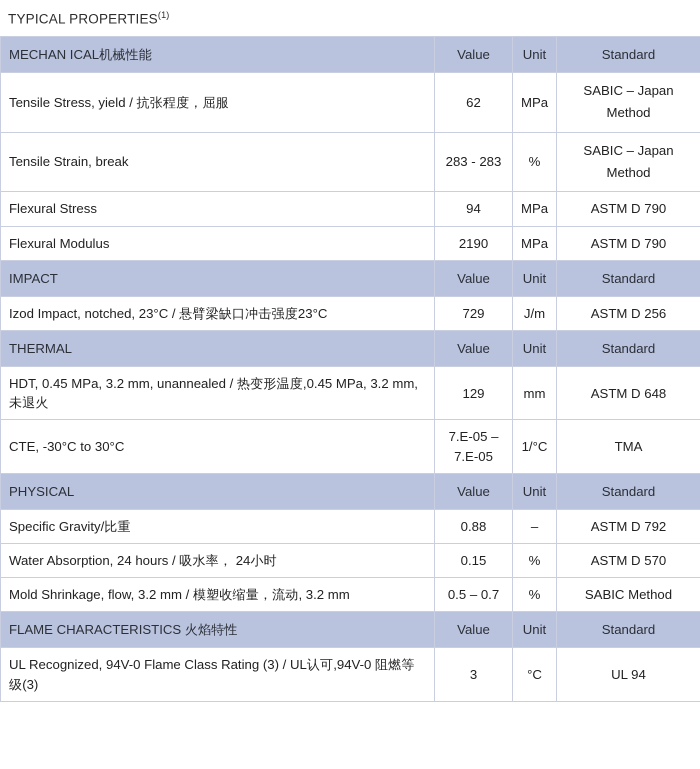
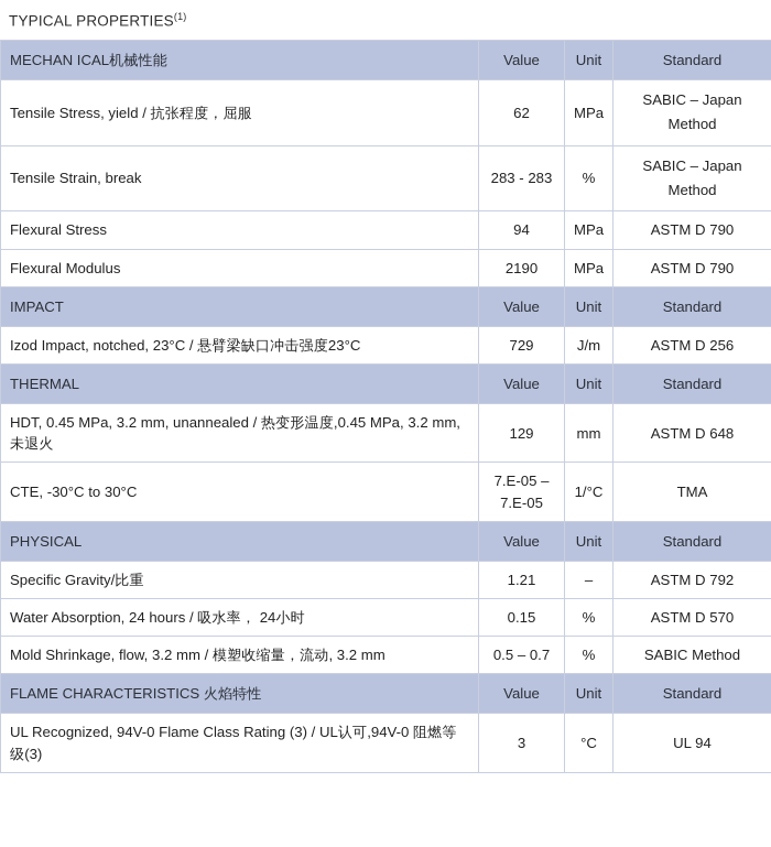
  TYPICAL PROPERTIES(1)
  MECHAN ICAL机械性能	Value	Unit	Standard
  Tensile Stress, yield / 抗张程度，屈服	62	MPa	SABIC – Japan Method
  Tensile Strain, break	283 - 283	%	SABIC – Japan Method
  Flexural Stress	94	MPa	ASTM D 790
  Flexural Modulus	2190	MPa	ASTM D 790
  IMPACT	Value	Unit	Standard
  Izod Impact, notched, 23°C / 悬臂梁缺口冲击强度23°C	729	J/m	ASTM D 256
  THERMAL	Value	Unit	Standard
  HDT, 0.45 MPa, 3.2 mm, unannealed / 热变形温度,0.45 MPa, 3.2 mm,未退火	129	mm	ASTM D 648
  CTE, -30°C to 30°C	7.E-05 – 7.E-05	1/°C	TMA
  PHYSICAL	Value	Unit	Standard
- Specific Gravity/比重	0.88	–	ASTM D 792
+ Specific Gravity/比重	1.21	–	ASTM D 792
  Water Absorption, 24 hours / 吸水率， 24小时	0.15	%	ASTM D 570
  Mold Shrinkage, flow, 3.2 mm / 模塑收缩量，流动, 3.2 mm	0.5 – 0.7	%	SABIC Method
  FLAME CHARACTERISTICS 火焰特性	Value	Unit	Standard
  UL Recognized, 94V-0 Flame Class Rating (3) / UL认可,94V-0 阻燃等级(3)	3	°C	UL 94
